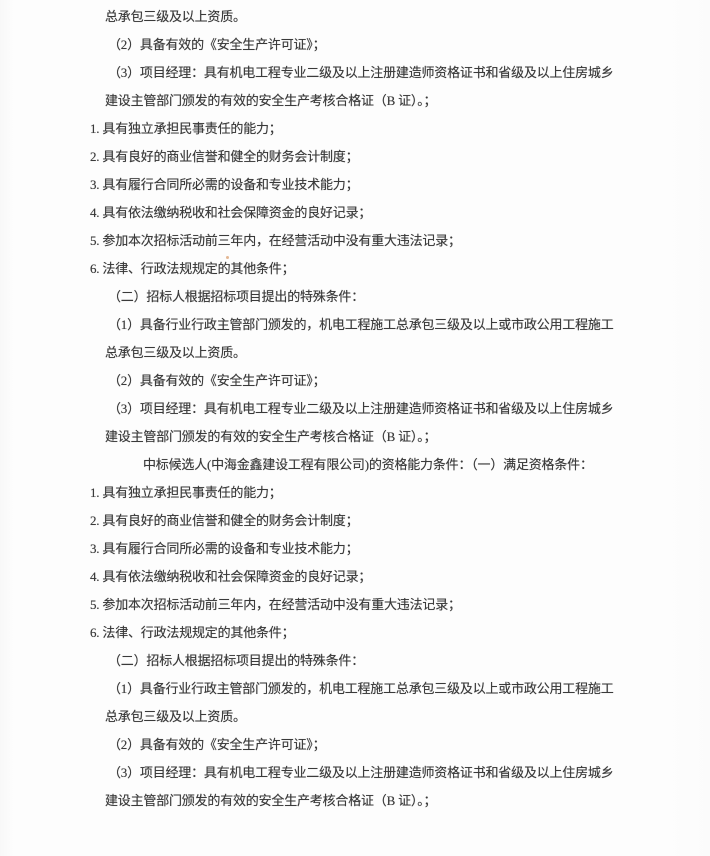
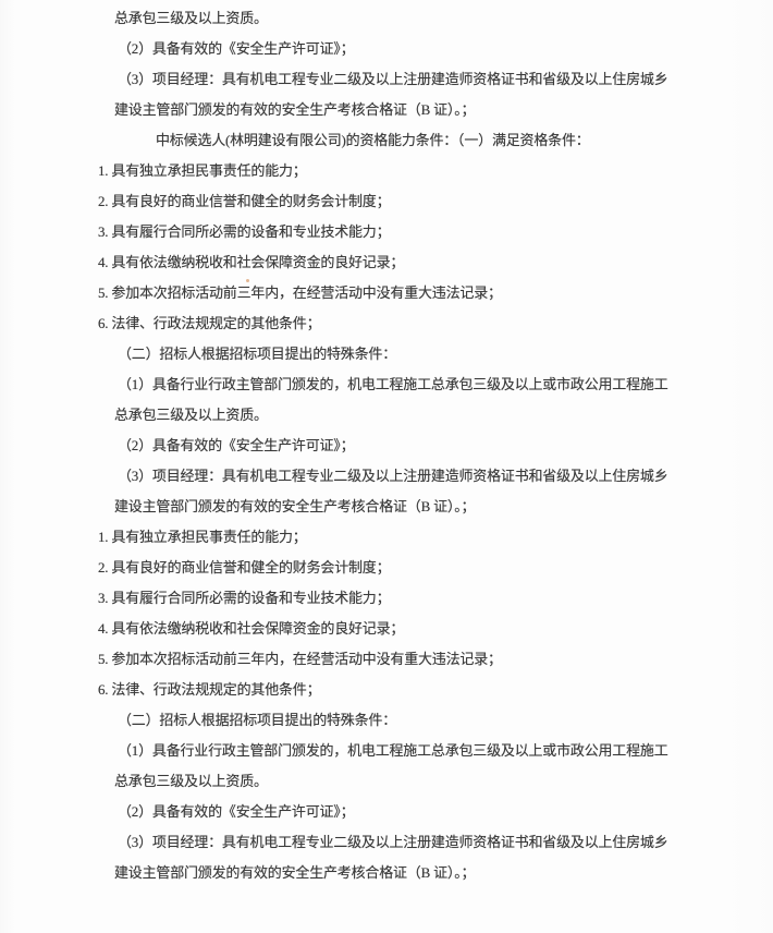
  总承包三级及以上资质。
  （2）具备有效的《安全生产许可证》；
  （3）项目经理：具有机电工程专业二级及以上注册建造师资格证书和省级及以上住房城乡
  建设主管部门颁发的有效的安全生产考核合格证（B 证）。；
+ 中标候选人(林明建设有限公司)的资格能力条件：（一）满足资格条件：
  1. 具有独立承担民事责任的能力；
  2. 具有良好的商业信誉和健全的财务会计制度；
  3. 具有履行合同所必需的设备和专业技术能力；
  4. 具有依法缴纳税收和社会保障资金的良好记录；
  5. 参加本次招标活动前三年内，在经营活动中没有重大违法记录；
  6. 法律、行政法规规定的其他条件；
  （二）招标人根据招标项目提出的特殊条件：
  （1）具备行业行政主管部门颁发的，机电工程施工总承包三级及以上或市政公用工程施工
  总承包三级及以上资质。
  （2）具备有效的《安全生产许可证》；
  （3）项目经理：具有机电工程专业二级及以上注册建造师资格证书和省级及以上住房城乡
  建设主管部门颁发的有效的安全生产考核合格证（B 证）。；
- 中标候选人(中海金鑫建设工程有限公司)的资格能力条件：（一）满足资格条件：
  1. 具有独立承担民事责任的能力；
  2. 具有良好的商业信誉和健全的财务会计制度；
  3. 具有履行合同所必需的设备和专业技术能力；
  4. 具有依法缴纳税收和社会保障资金的良好记录；
  5. 参加本次招标活动前三年内，在经营活动中没有重大违法记录；
  6. 法律、行政法规规定的其他条件；
  （二）招标人根据招标项目提出的特殊条件：
  （1）具备行业行政主管部门颁发的，机电工程施工总承包三级及以上或市政公用工程施工
  总承包三级及以上资质。
  （2）具备有效的《安全生产许可证》；
  （3）项目经理：具有机电工程专业二级及以上注册建造师资格证书和省级及以上住房城乡
  建设主管部门颁发的有效的安全生产考核合格证（B 证）。；
